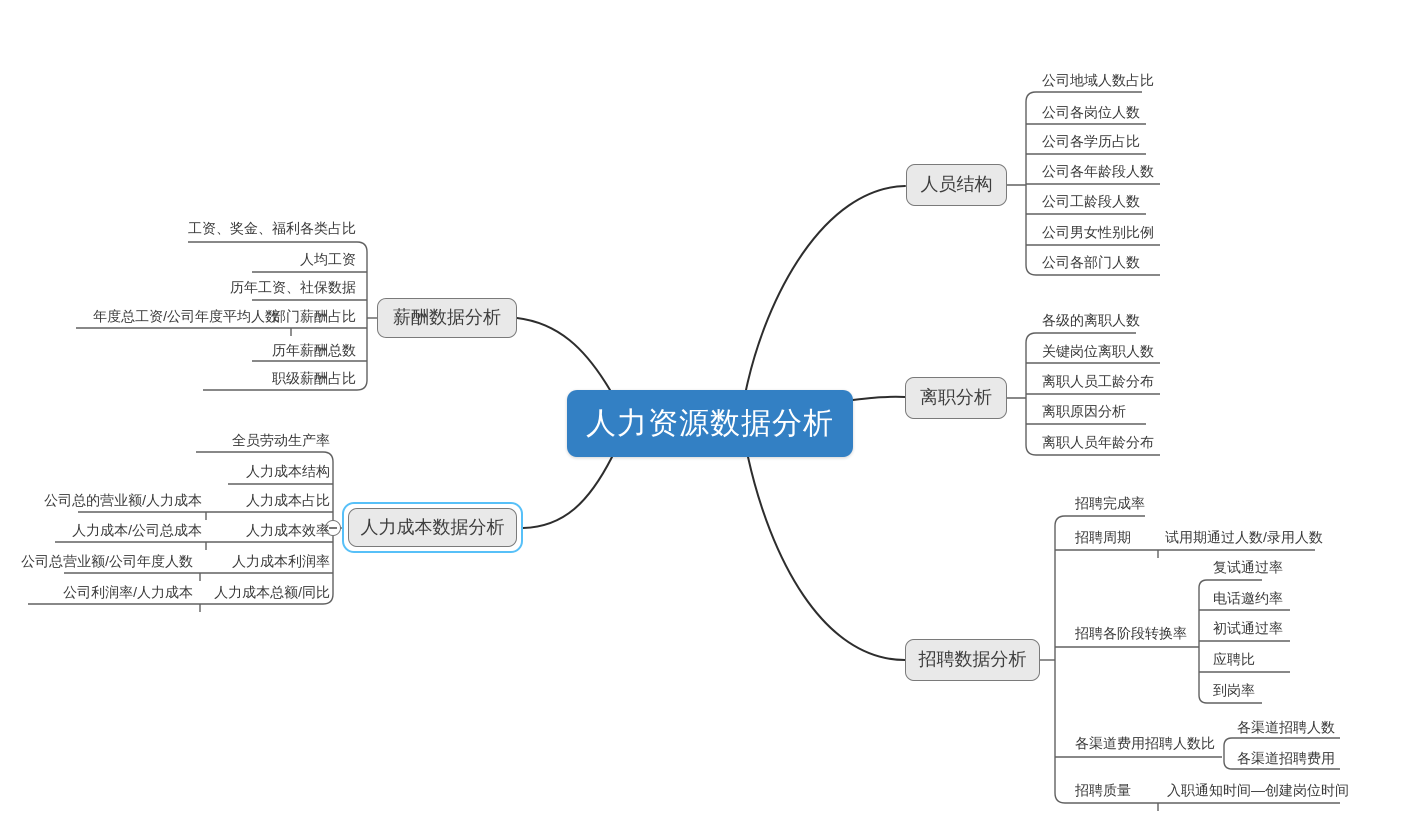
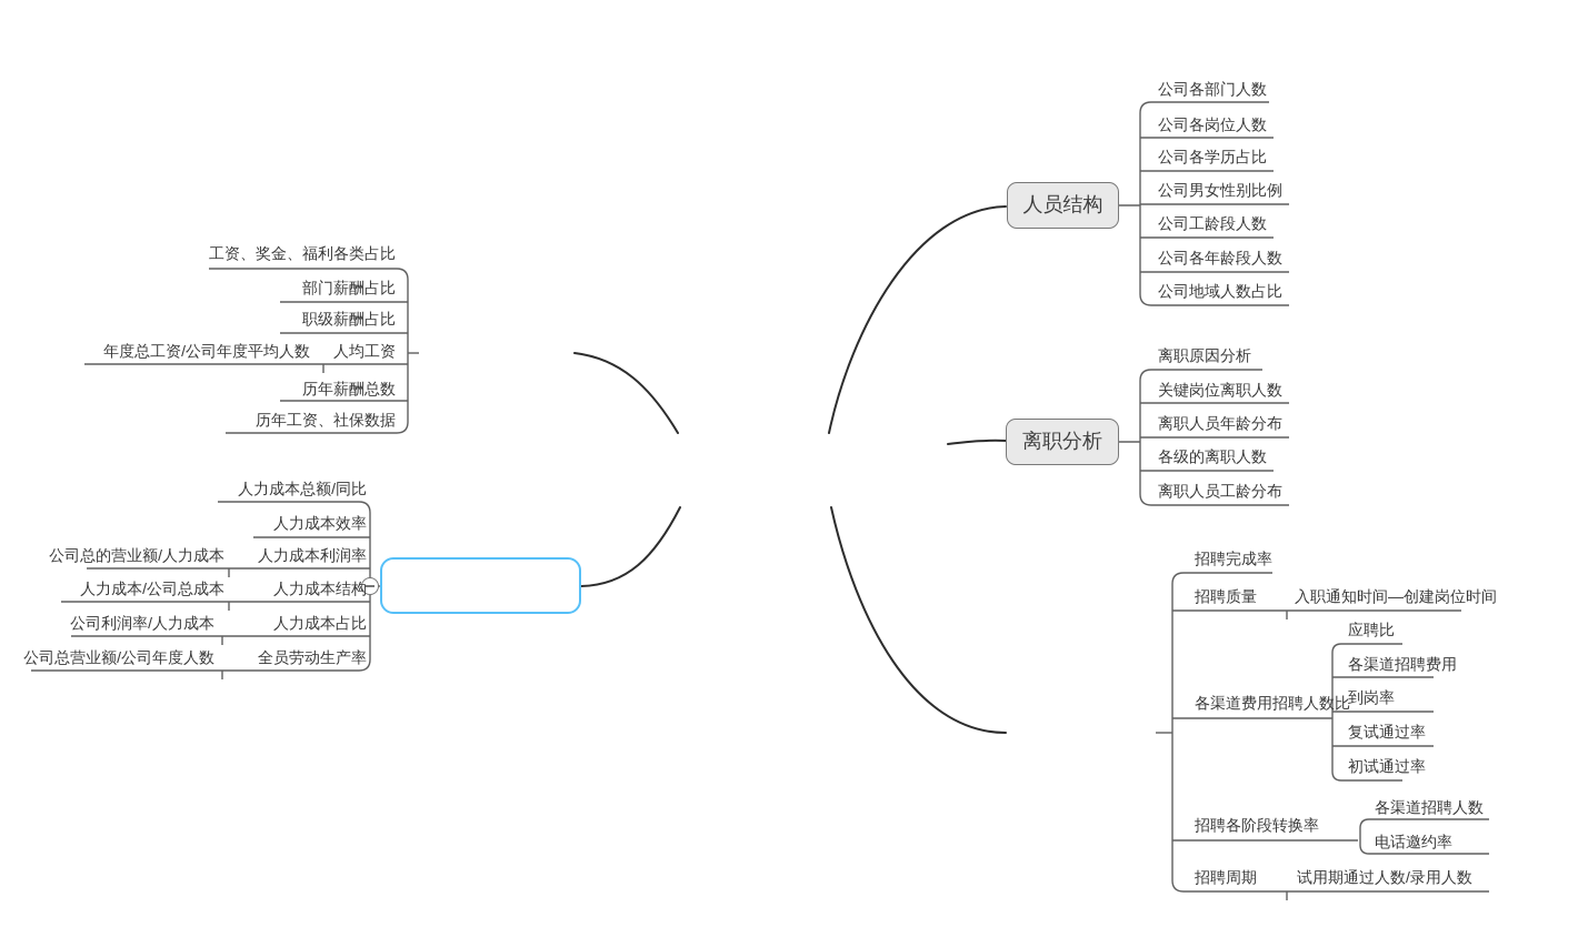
- 人力资源数据分析
- 薪酬数据分析
- 人力成本数据分析
  人员结构
  离职分析
- 招聘数据分析
  工资、奖金、福利各类占比
- 人均工资
+ 部门薪酬占比
- 历年工资、社保数据
+ 职级薪酬占比
- 部门薪酬占比
+ 人均工资
  年度总工资/公司年度平均人数
  历年薪酬总数
- 职级薪酬占比
+ 历年工资、社保数据
- 全员劳动生产率
+ 人力成本总额/同比
- 人力成本结构
+ 人力成本效率
- 人力成本占比
+ 人力成本利润率
  公司总的营业额/人力成本
- 人力成本效率
+ 人力成本结构
  人力成本/公司总成本
- 人力成本利润率
+ 人力成本占比
- 公司总营业额/公司年度人数
+ 公司利润率/人力成本
- 人力成本总额/同比
+ 全员劳动生产率
- 公司利润率/人力成本
+ 公司总营业额/公司年度人数
- 公司地域人数占比
+ 公司各部门人数
  公司各岗位人数
  公司各学历占比
- 公司各年龄段人数
+ 公司男女性别比例
  公司工龄段人数
- 公司男女性别比例
+ 公司各年龄段人数
- 公司各部门人数
+ 公司地域人数占比
- 各级的离职人数
+ 离职原因分析
  关键岗位离职人数
- 离职人员工龄分布
+ 离职人员年龄分布
- 离职原因分析
+ 各级的离职人数
- 离职人员年龄分布
+ 离职人员工龄分布
  招聘完成率
- 招聘周期
+ 招聘质量
- 试用期通过人数/录用人数
+ 入职通知时间—创建岗位时间
- 招聘各阶段转换率
+ 各渠道费用招聘人数比
- 复试通过率
+ 应聘比
- 电话邀约率
+ 各渠道招聘费用
- 初试通过率
+ 到岗率
- 应聘比
+ 复试通过率
- 到岗率
+ 初试通过率
- 各渠道费用招聘人数比
+ 招聘各阶段转换率
  各渠道招聘人数
- 各渠道招聘费用
+ 电话邀约率
- 招聘质量
+ 招聘周期
- 入职通知时间—创建岗位时间
+ 试用期通过人数/录用人数
